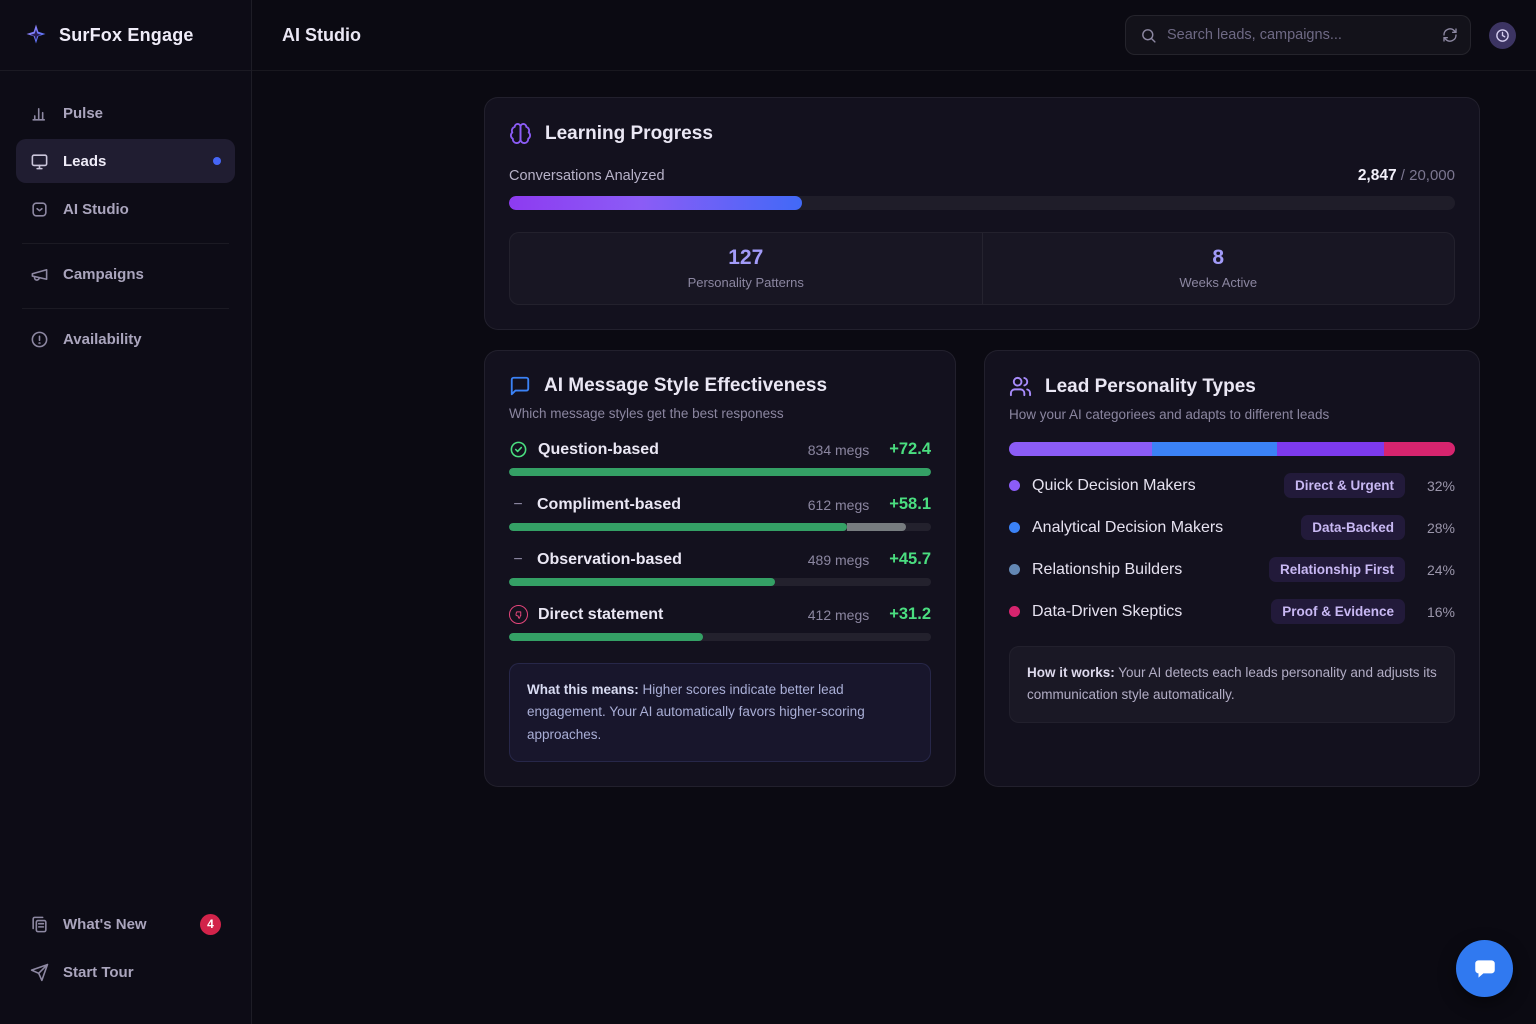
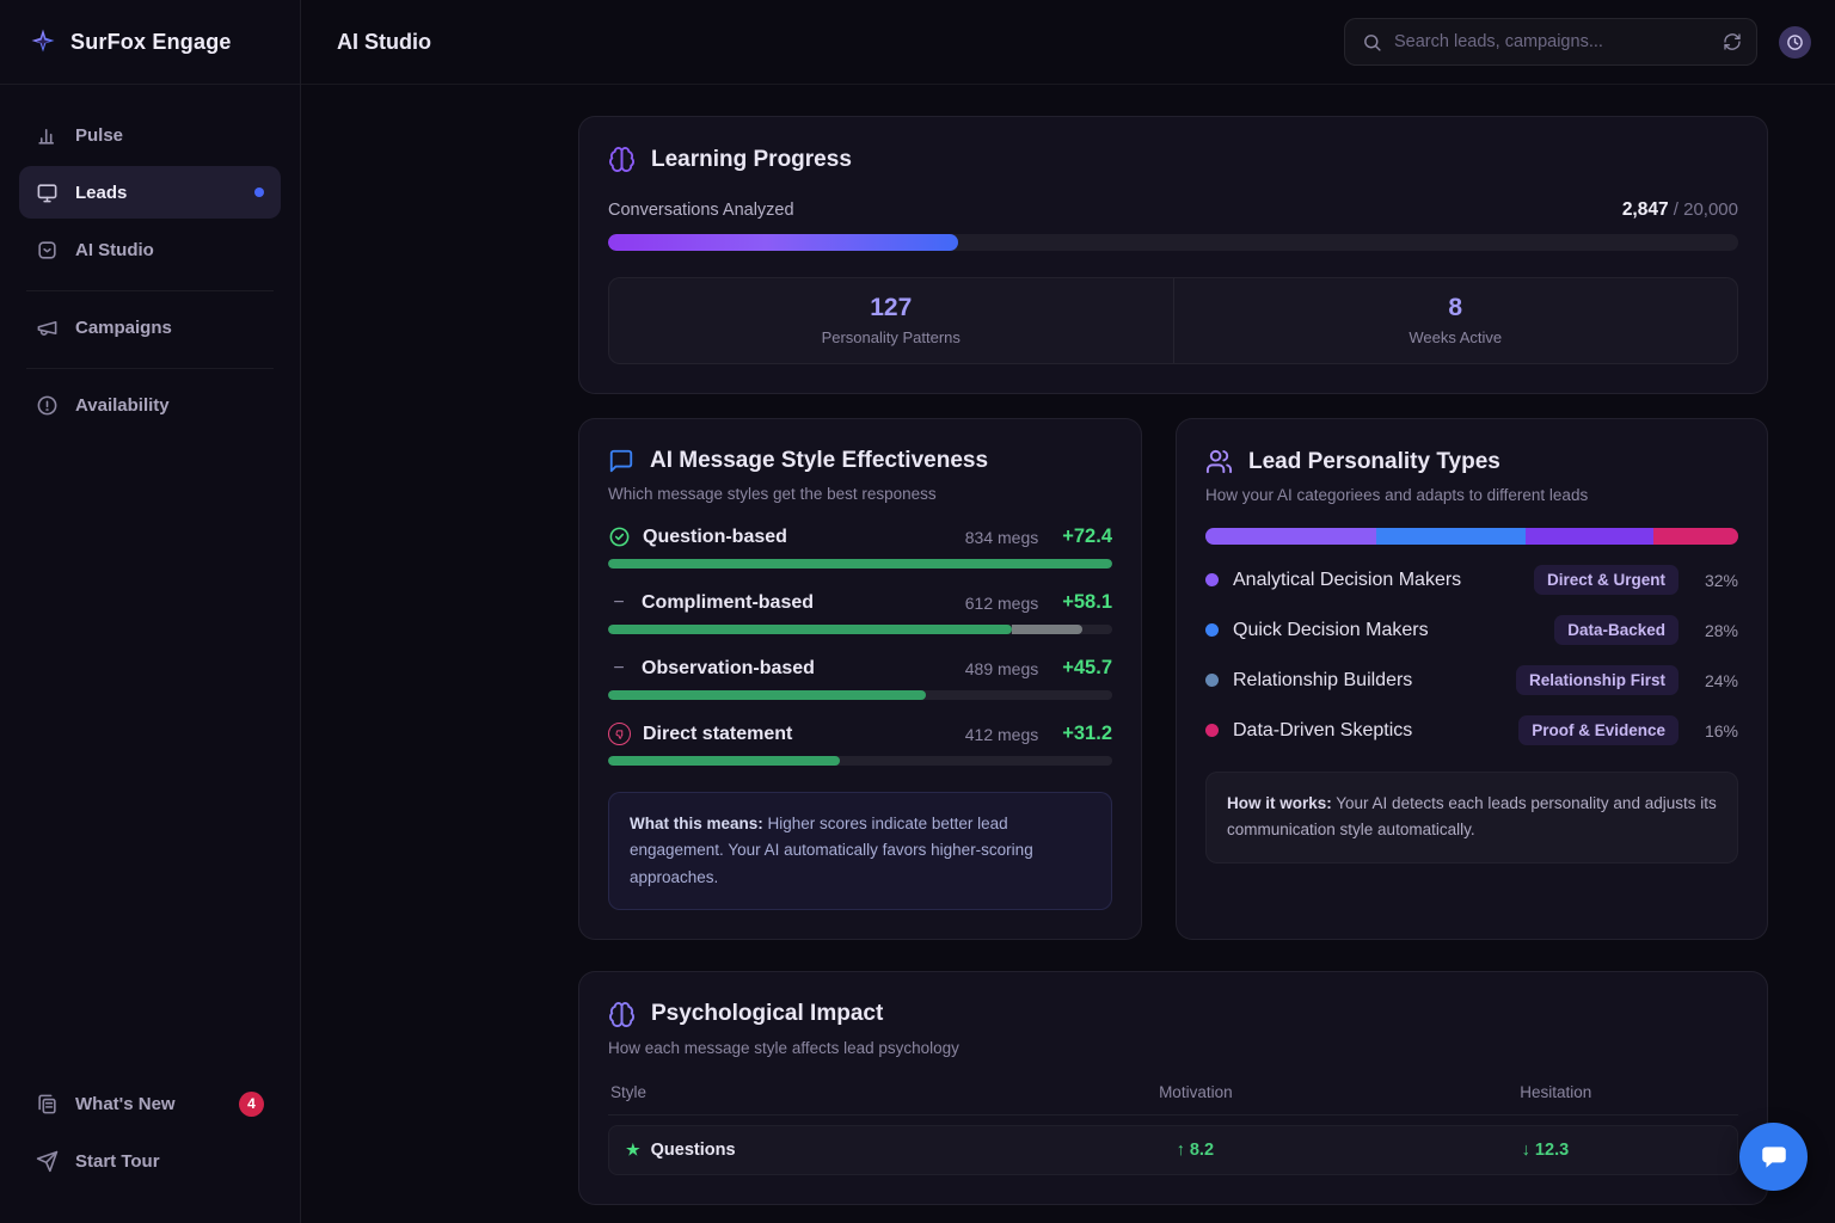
  SurFox Engage
  Pulse
  Leads
  AI Studio
  Campaigns
  Availability
  What's New
  4
  Start Tour
  AI Studio
  Search leads, campaigns...
  Learning Progress
  Conversations Analyzed
  2,847 / 20,000
  127
  Personality Patterns
  8
  Weeks Active
  AI Message Style Effectiveness
  Which message styles get the best responess
  Question-based
  834 megs
  +72.4
  −
  Compliment-based
  612 megs
  +58.1
  −
  Observation-based
  489 megs
  +45.7
  Direct statement
  412 megs
  +31.2
  What this means: Higher scores indicate better lead engagement. Your AI automatically favors higher-scoring approaches.
  Lead Personality Types
  How your AI categoriees and adapts to different leads
- Quick Decision Makers
+ Analytical Decision Makers
  Direct & Urgent
  32%
- Analytical Decision Makers
+ Quick Decision Makers
  Data-Backed
  28%
  Relationship Builders
  Relationship First
  24%
  Data-Driven Skeptics
  Proof & Evidence
  16%
  How it works: Your AI detects each leads personality and adjusts its communication style automatically.
+ Psychological Impact
+ How each message style affects lead psychology
+ Style
+ Motivation
+ Hesitation
+ ★
+ Questions
+ ↑ 8.2
+ ↓ 12.3
